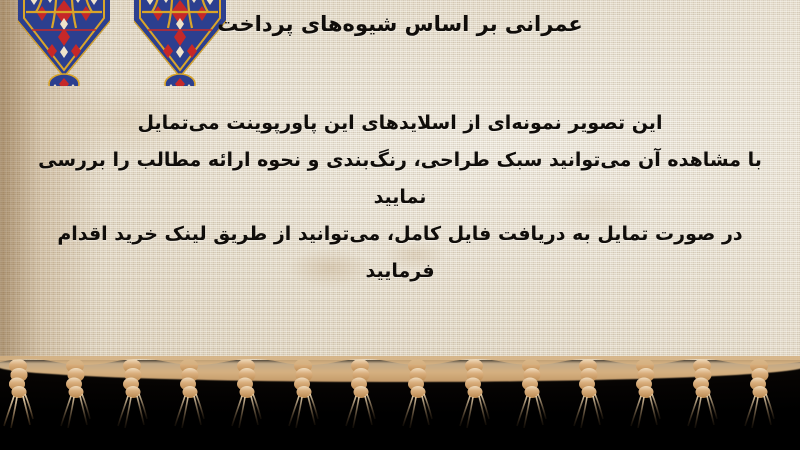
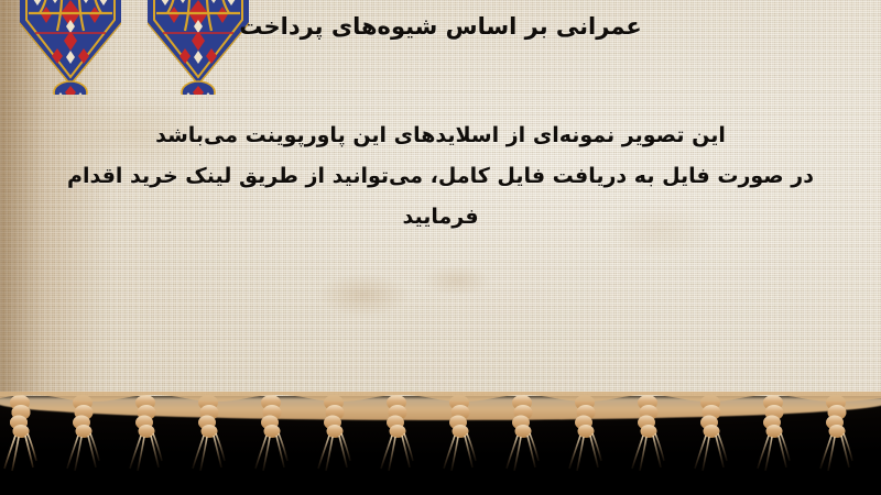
  عمرانی بر اساس شیوه‌های پرداخت
- این تصویر نمونه‌ای از اسلایدهای این پاورپوینت می‌تمایل
+ این تصویر نمونه‌ای از اسلایدهای این پاورپوینت می‌باشد
- با مشاهده آن می‌توانید سبک طراحی، رنگ‌بندی و نحوه ارائه مطالب را بررسی نمایید
- در صورت تمایل به دریافت فایل کامل، می‌توانید از طریق لینک خرید اقدام فرمایید
+ در صورت فایل به دریافت فایل کامل، می‌توانید از طریق لینک خرید اقدام فرمایید
